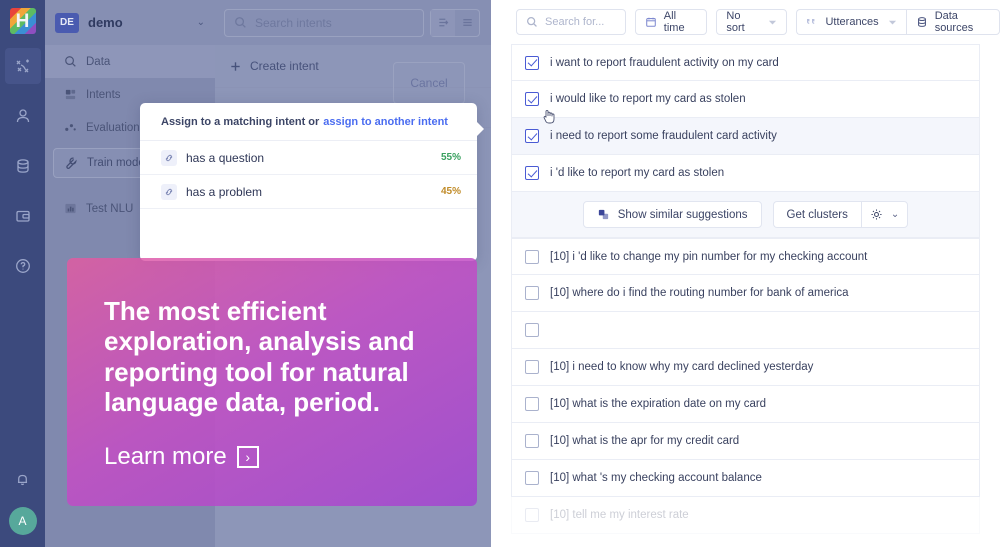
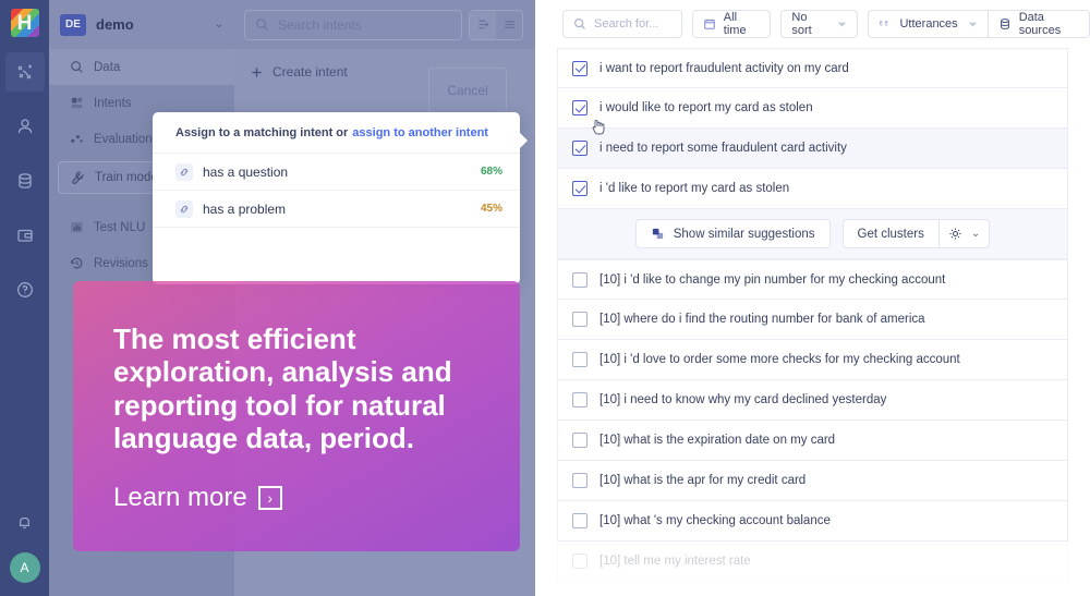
  A
  DE
  demo
  ⌄
  Data
  Intents
  Evaluation
  Train mod
  Test NLU
+ Revisions
  Search intents
  Create intent
  Cancel
  Assign to a matching intent or
  assign to another intent
  has a question
- 55%
+ 68%
  has a problem
  45%
  The most efficient exploration, analysis and reporting tool for natural language data, period.
  Learn more
  ›
  Search for...
  All time
  No sort
  Utterances
  Data sources
  i want to report fraudulent activity on my card
  i would like to report my card as stolen
  i need to report some fraudulent card activity
  i 'd like to report my card as stolen
  Show similar suggestions
  Get clusters
  ⌄
  [10] i 'd like to change my pin number for my checking account
  [10] where do i find the routing number for bank of america
+ [10] i 'd love to order some more checks for my checking account
  [10] i need to know why my card declined yesterday
  [10] what is the expiration date on my card
  [10] what is the apr for my credit card
  [10] what 's my checking account balance
  [10] tell me my interest rate
